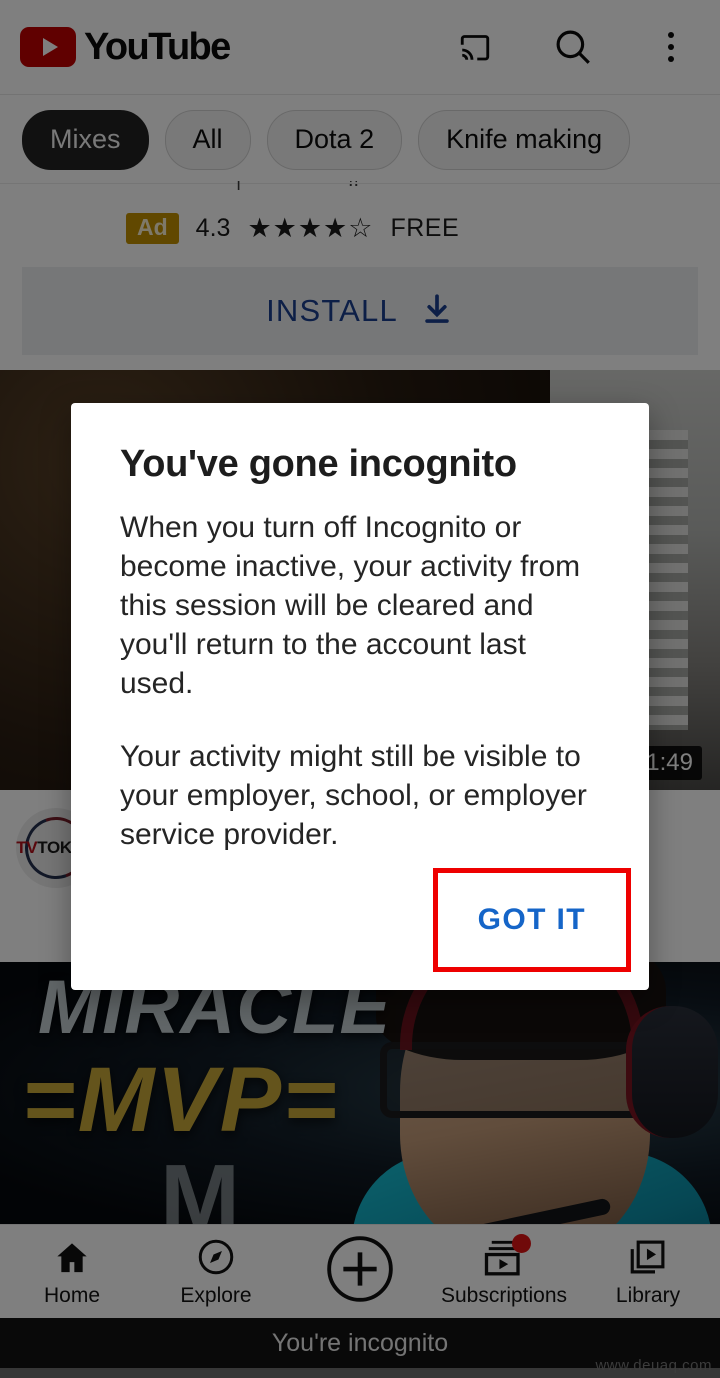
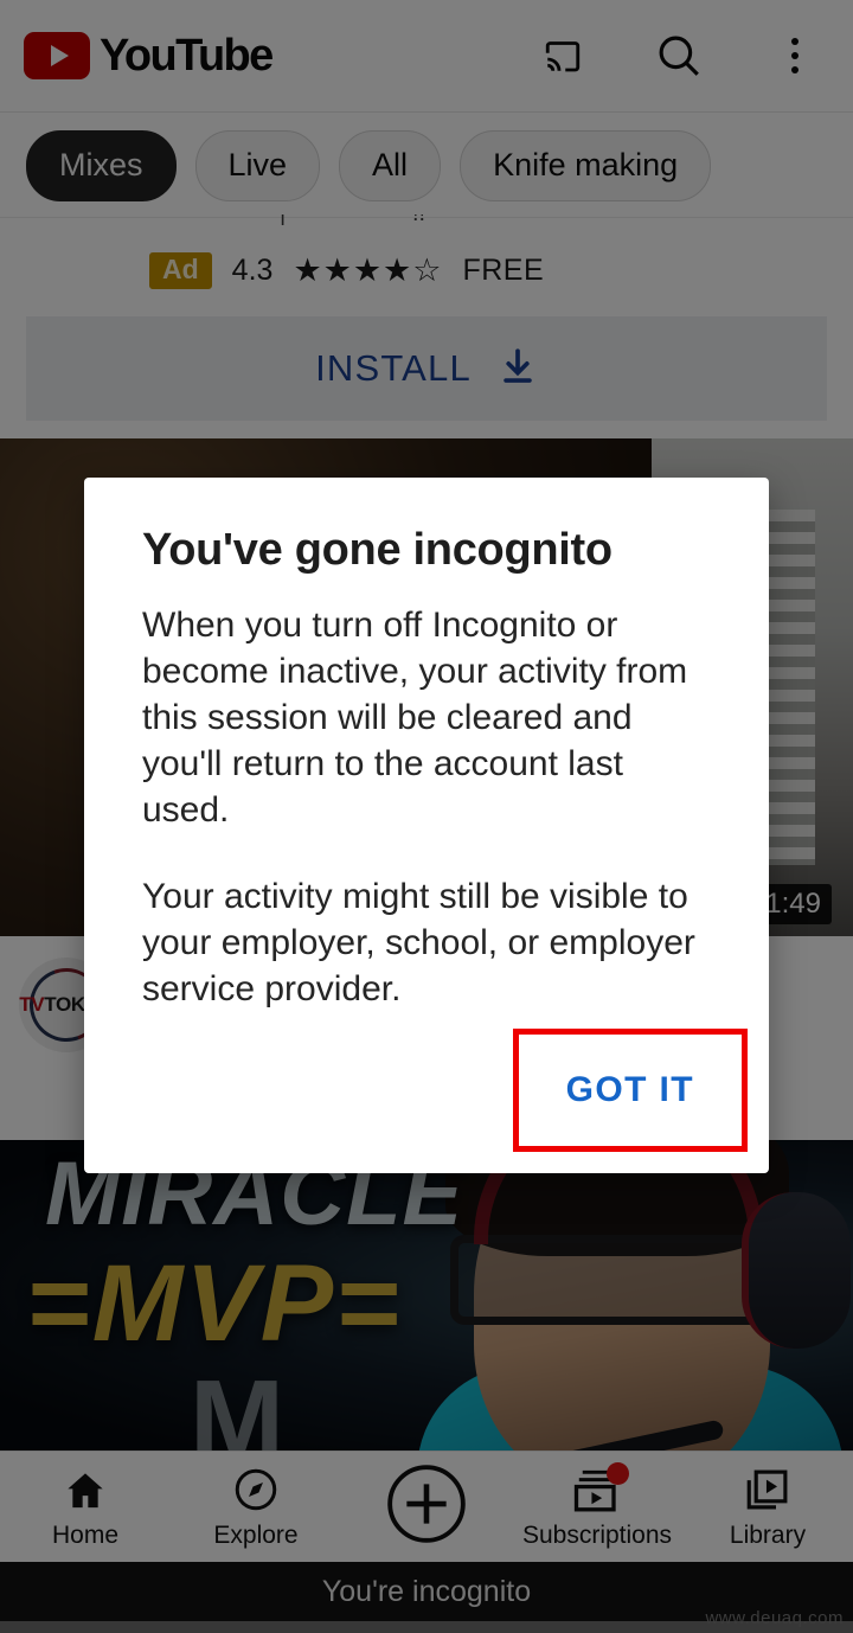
  YouTube
  Mixes
+ Live
  All
- Dota 2
  Knife making
  Ad
  4.3
  ★★★★☆
  FREE
  INSTALL
  1:49
  TVTOK
  MIRACLE
  =MVP=
  M
  Home
  Explore
  Subscriptions
  Library
  You're incognito
  You've gone incognito
  When you turn off Incognito or become inactive, your activity from this session will be cleared and you'll return to the account last used.
  Your activity might still be visible to your employer, school, or employer service provider.
  GOT IT
  www.deuaq.com
